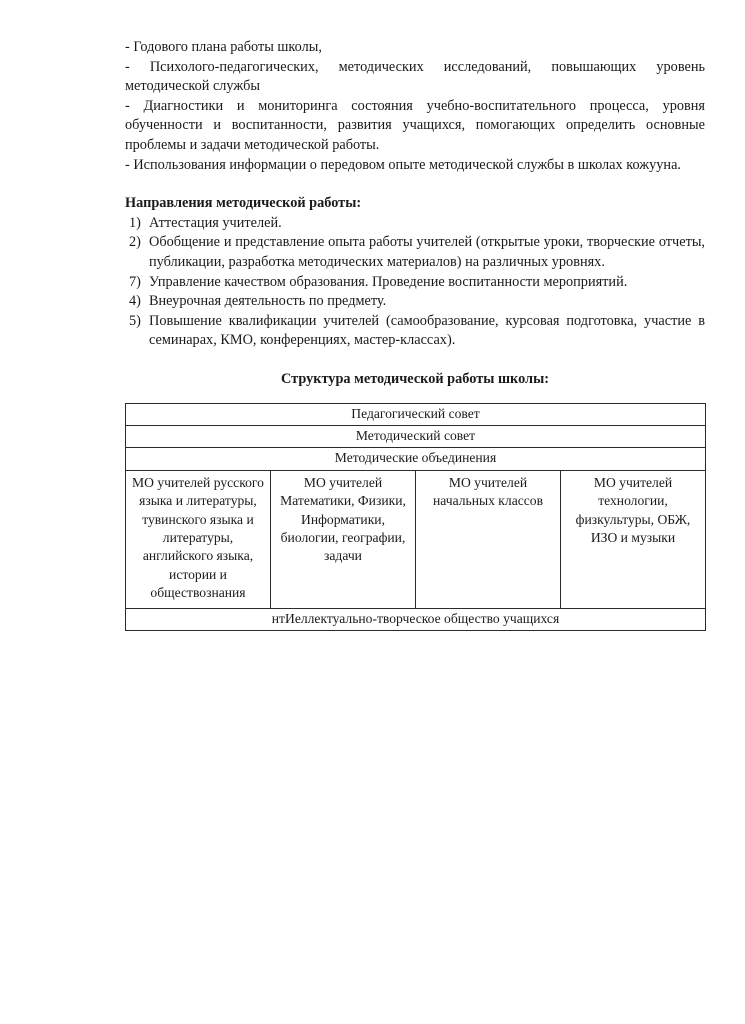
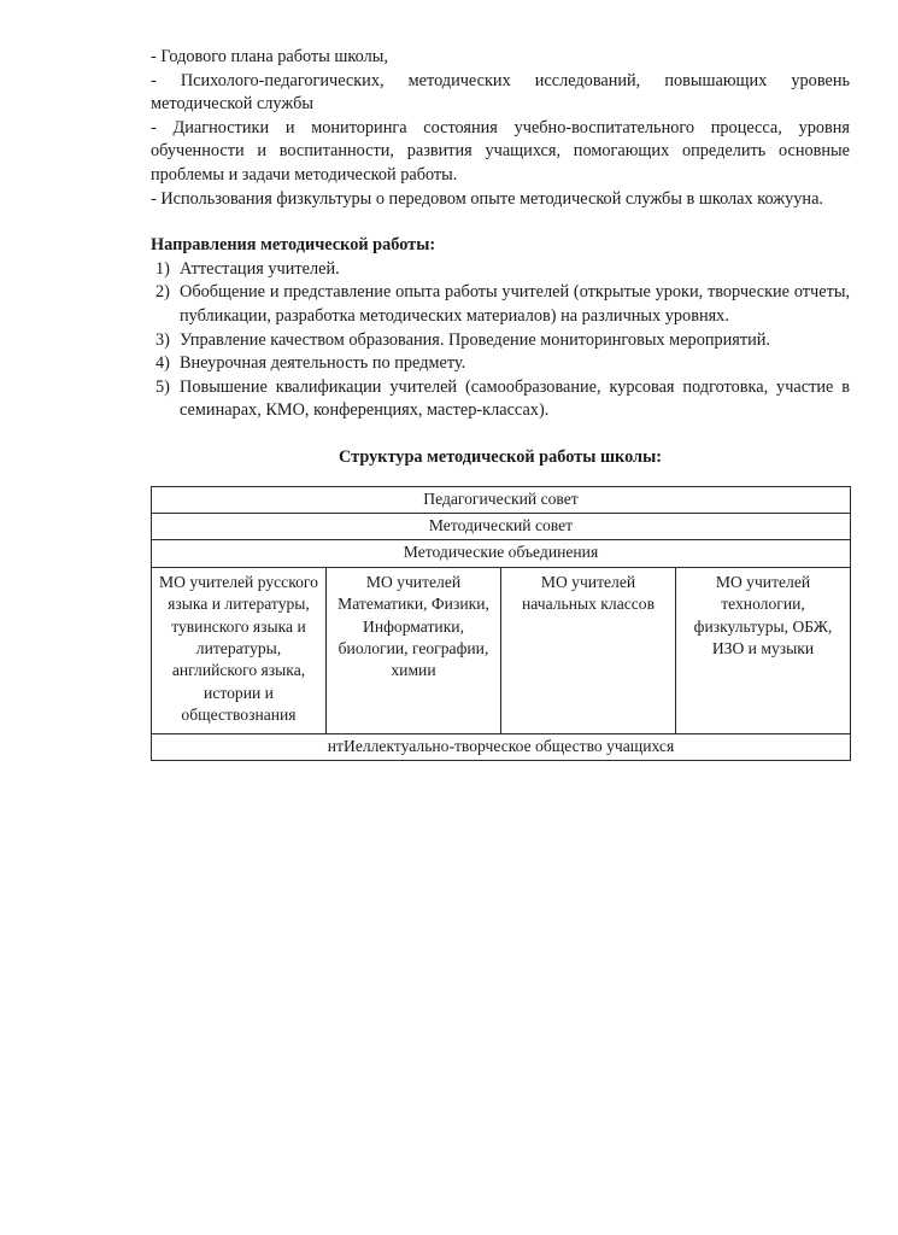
  - Годового плана работы школы,
  - Психолого-педагогических, методических исследований, повышающих уровень методической службы
  - Диагностики и мониторинга состояния учебно-воспитательного процесса, уровня обученности и воспитанности, развития учащихся, помогающих определить основные проблемы и задачи методической работы.
- - Использования информации о передовом опыте методической службы в школах кожууна.
+ - Использования физкультуры о передовом опыте методической службы в школах кожууна.
  Направления методической работы:
  1)
  Аттестация учителей.
  2)
  Обобщение и представление опыта работы учителей (открытые уроки, творческие отчеты, публикации, разработка методических материалов) на различных уровнях.
- 7)
+ 3)
- Управление качеством образования. Проведение воспитанности мероприятий.
+ Управление качеством образования. Проведение мониторинговых мероприятий.
  4)
  Внеурочная деятельность по предмету.
  5)
  Повышение квалификации учителей (самообразование, курсовая подготовка, участие в семинарах, КМО, конференциях, мастер-классах).
  Структура методической работы школы:
  Педагогический совет
  Методический совет
  Методические объединения
- МО учителей русского языка и литературы, тувинского языка и литературы, английского языка, истории и обществознания	МО учителей Математики, Физики, Информатики, биологии, географии, задачи	МО учителей начальных классов	МО учителей технологии, физкультуры, ОБЖ, ИЗО и музыки
+ МО учителей русского языка и литературы, тувинского языка и литературы, английского языка, истории и обществознания	МО учителей Математики, Физики, Информатики, биологии, географии, химии	МО учителей начальных классов	МО учителей технологии, физкультуры, ОБЖ, ИЗО и музыки
  нтИеллектуально-творческое общество учащихся
